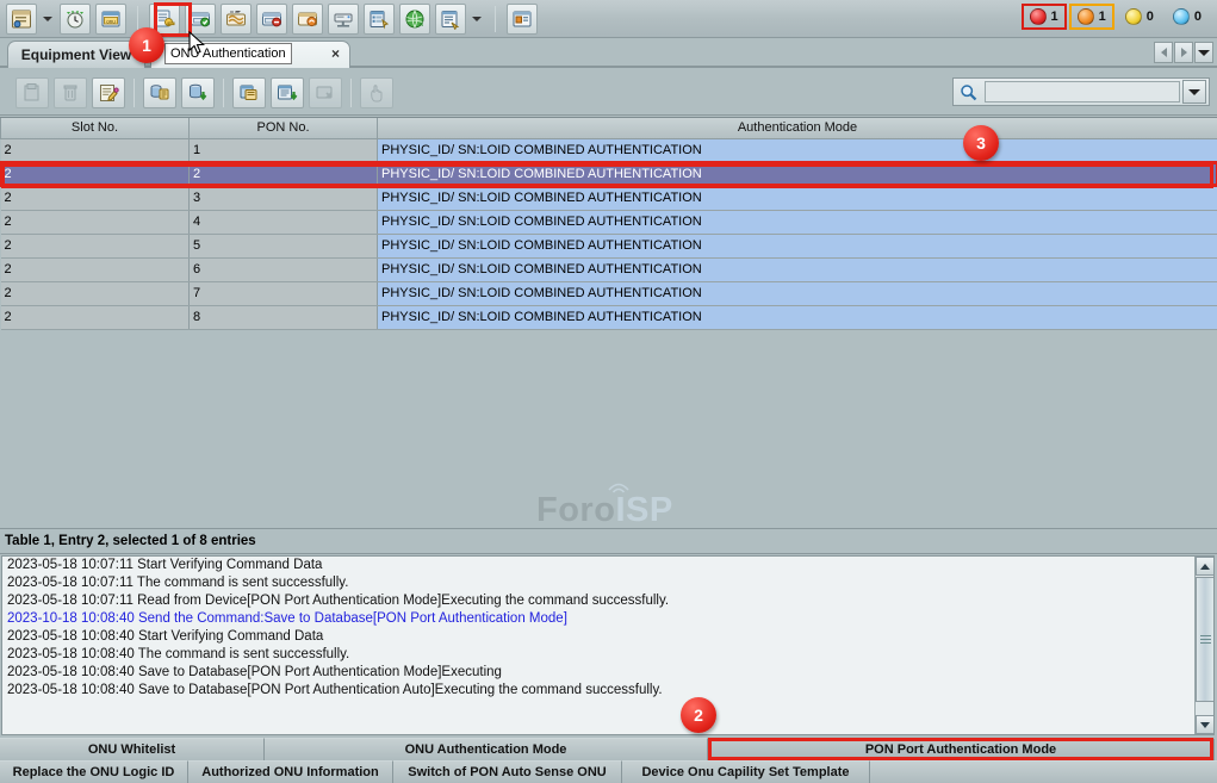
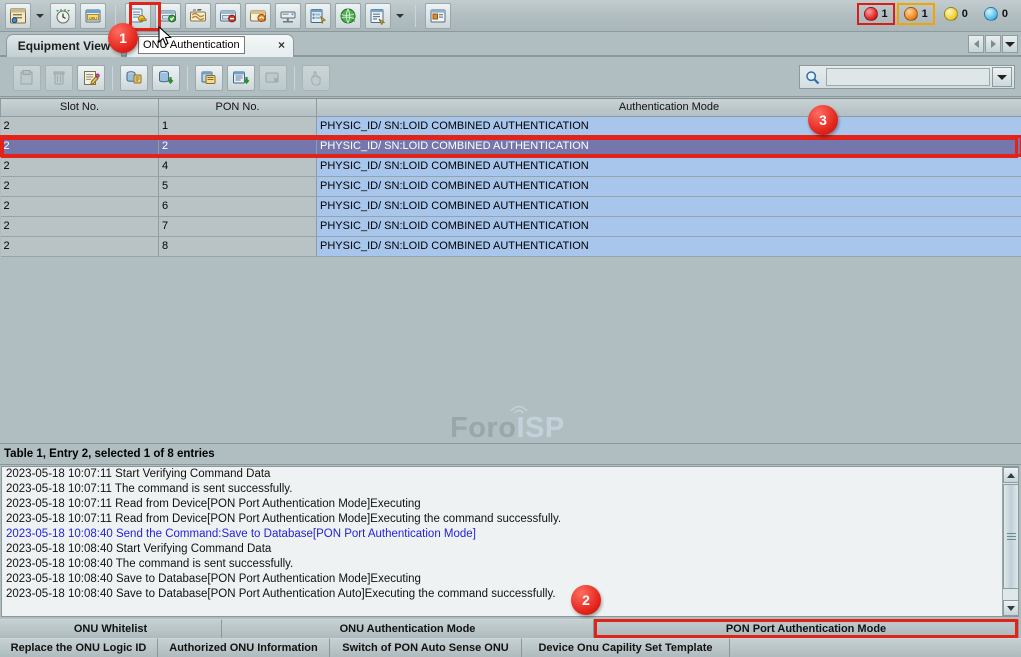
  1
  1
  0
  0
  Equipment View
  ×
  ONU Authentication
  Slot No.	PON No.	Authentication Mode
  2	1	PHYSIC_ID/ SN:LOID COMBINED AUTHENTICATION
  2	2	PHYSIC_ID/ SN:LOID COMBINED AUTHENTICATION
- 2	3	PHYSIC_ID/ SN:LOID COMBINED AUTHENTICATION
  2	4	PHYSIC_ID/ SN:LOID COMBINED AUTHENTICATION
  2	5	PHYSIC_ID/ SN:LOID COMBINED AUTHENTICATION
  2	6	PHYSIC_ID/ SN:LOID COMBINED AUTHENTICATION
  2	7	PHYSIC_ID/ SN:LOID COMBINED AUTHENTICATION
  2	8	PHYSIC_ID/ SN:LOID COMBINED AUTHENTICATION
  ForoISP
  Table 1, Entry 2, selected 1 of 8 entries
  2023-05-18 10:07:11 Start Verifying Command Data
  2023-05-18 10:07:11 The command is sent successfully.
+ 2023-05-18 10:07:11 Read from Device[PON Port Authentication Mode]Executing
  2023-05-18 10:07:11 Read from Device[PON Port Authentication Mode]Executing the command successfully.
- 2023-10-18 10:08:40 Send the Command:Save to Database[PON Port Authentication Mode]
+ 2023-05-18 10:08:40 Send the Command:Save to Database[PON Port Authentication Mode]
  2023-05-18 10:08:40 Start Verifying Command Data
  2023-05-18 10:08:40 The command is sent successfully.
  2023-05-18 10:08:40 Save to Database[PON Port Authentication Mode]Executing
  2023-05-18 10:08:40 Save to Database[PON Port Authentication Auto]Executing the command successfully.
  ONU Whitelist
  ONU Authentication Mode
  PON Port Authentication Mode
  Replace the ONU Logic ID
  Authorized ONU Information
  Switch of PON Auto Sense ONU
  Device Onu Capility Set Template
  1
  2
  3
